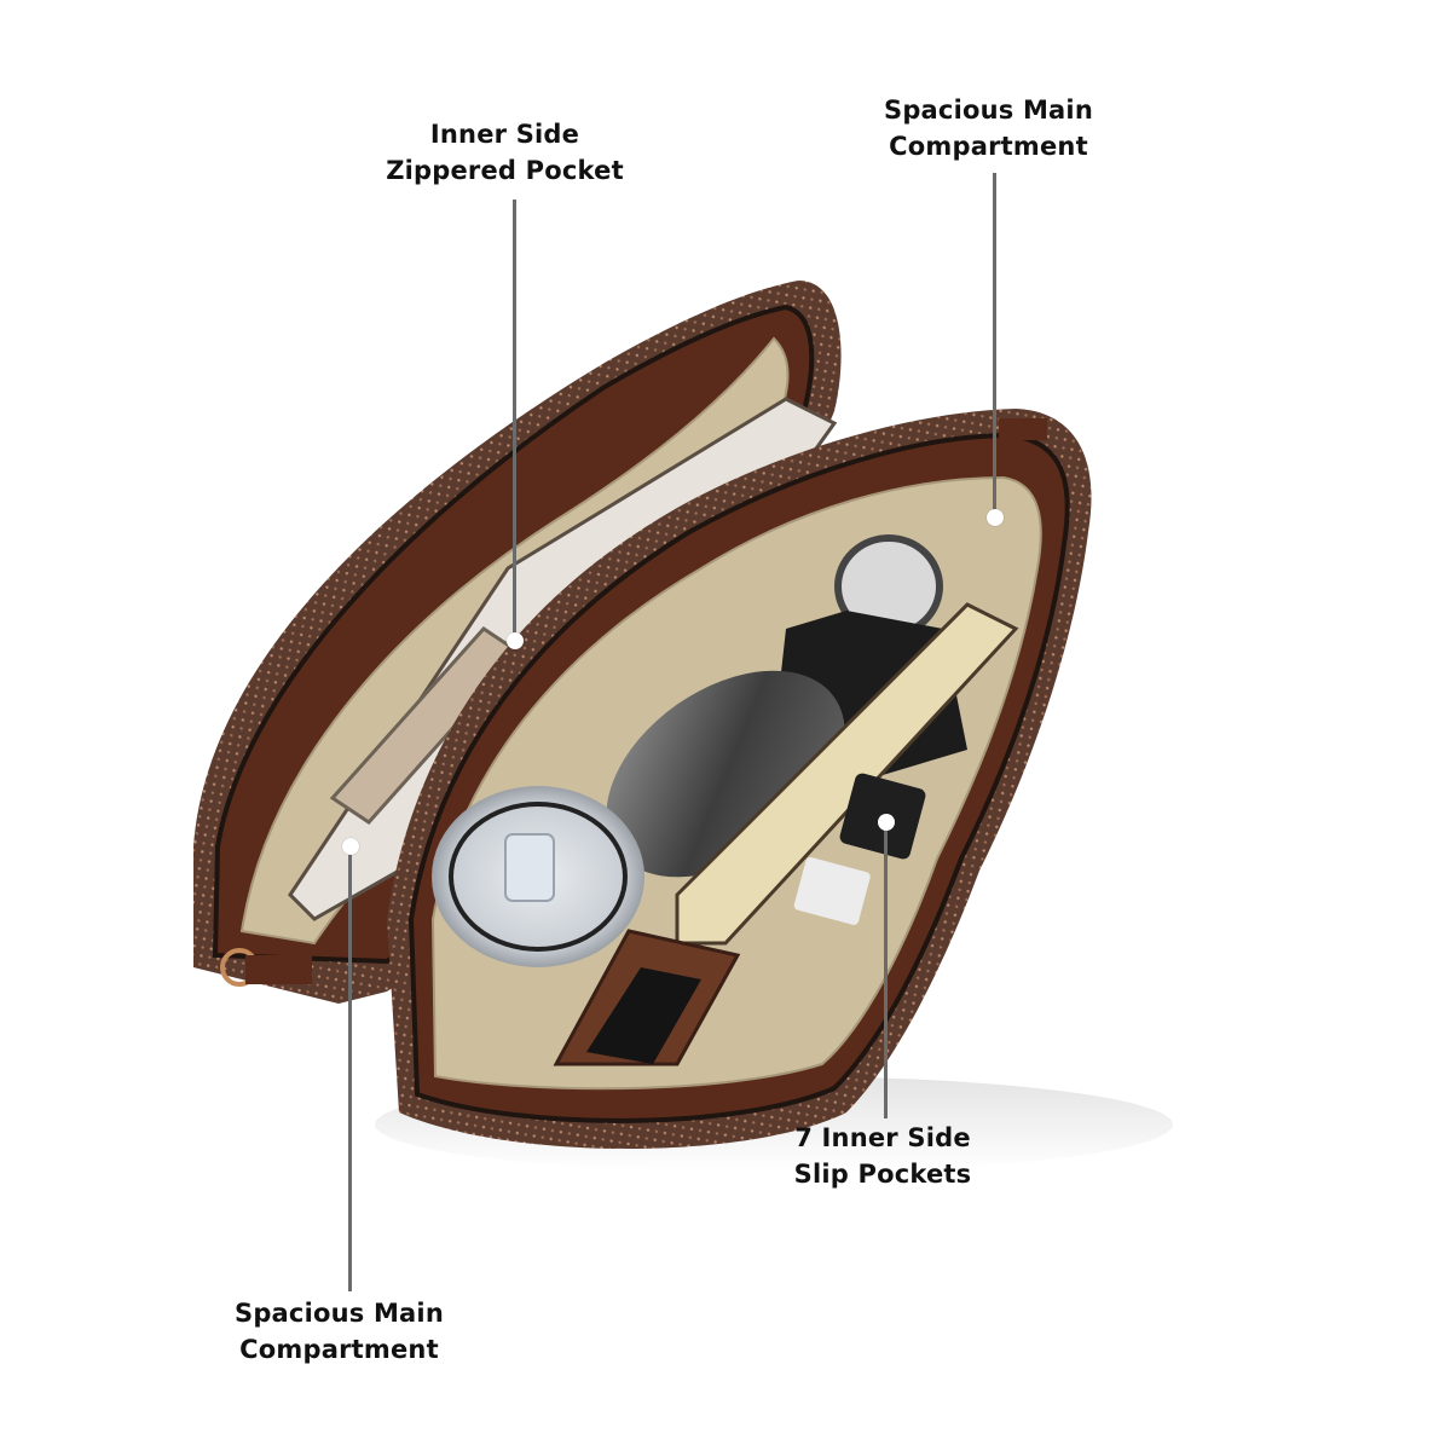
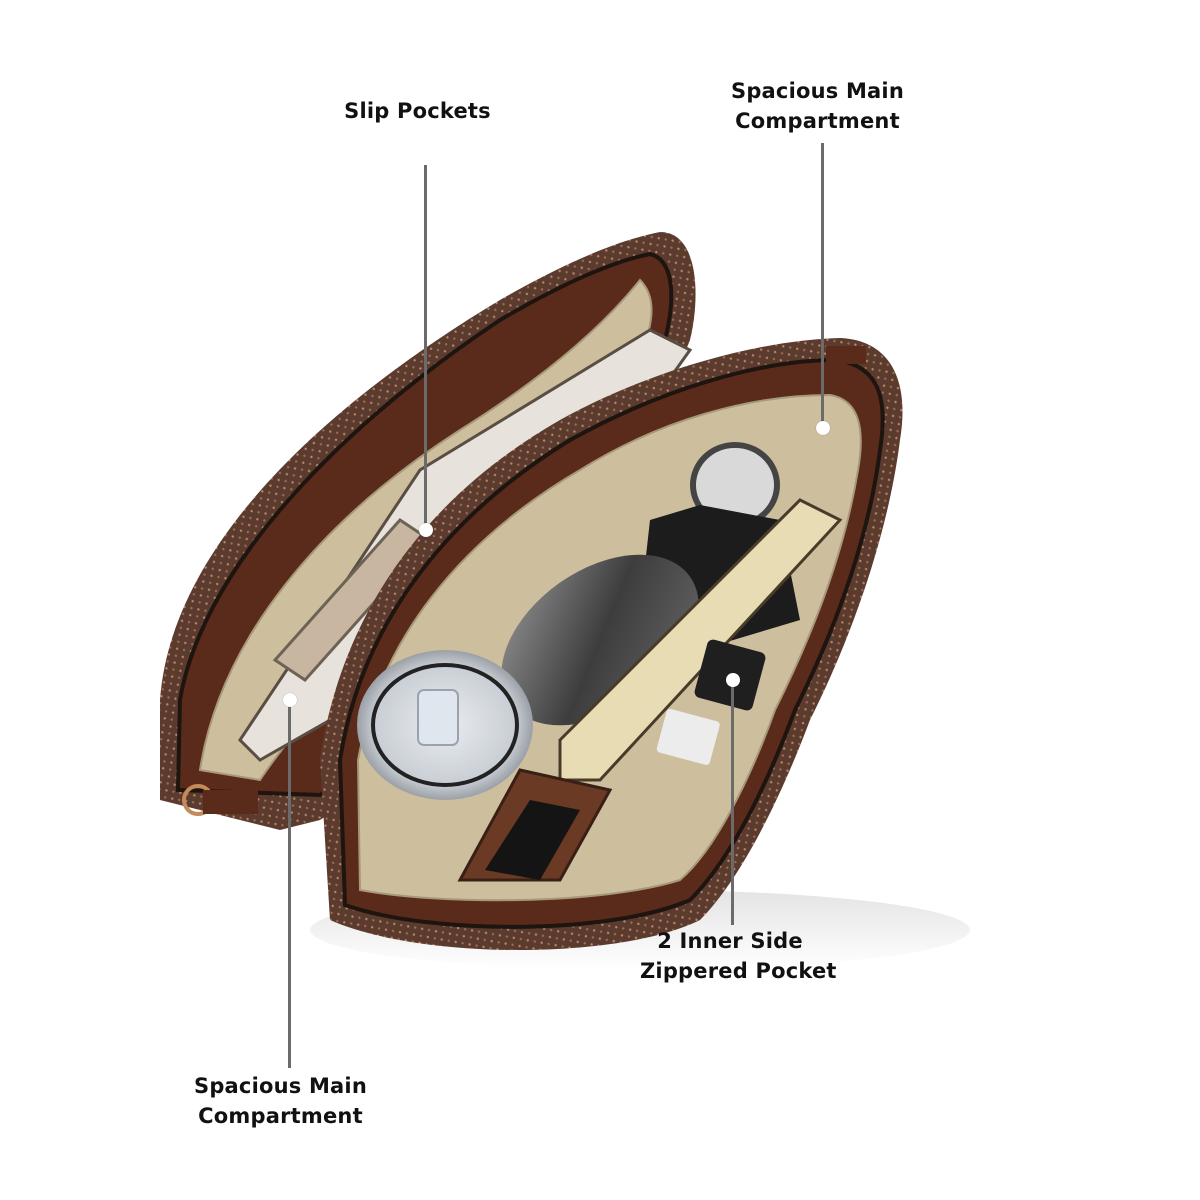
- Inner Side
- Zippered Pocket
+ Slip Pockets
  Spacious Main
  Compartment
  Spacious Main
  Compartment
- 7 Inner Side
+ 2 Inner Side
- Slip Pockets
+ Zippered Pocket
